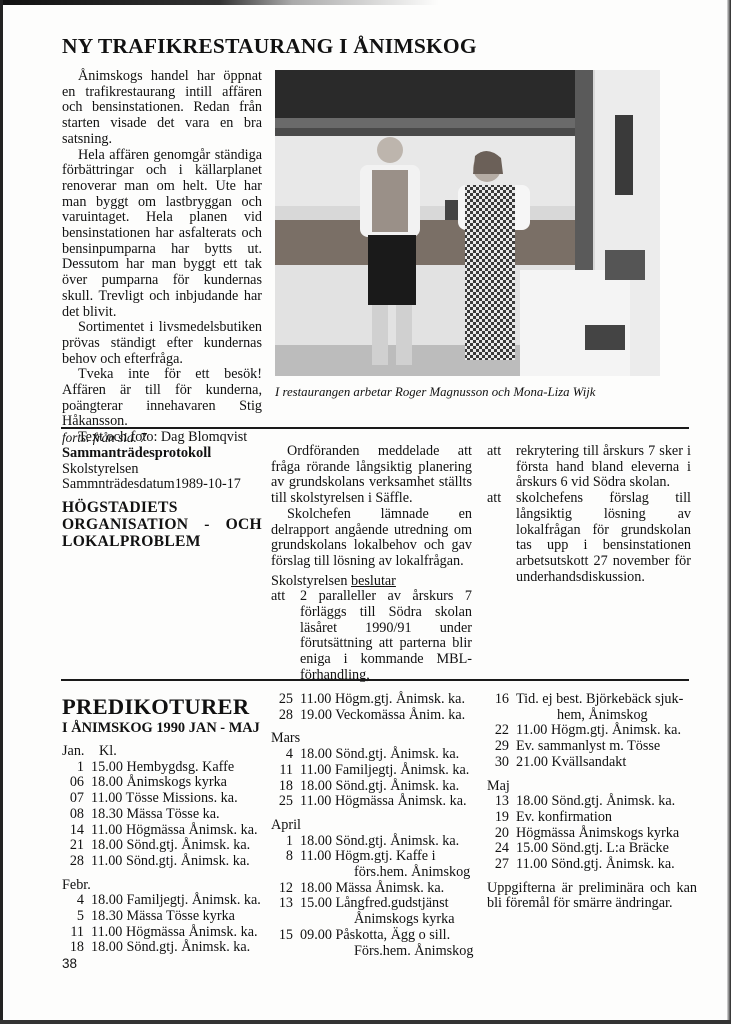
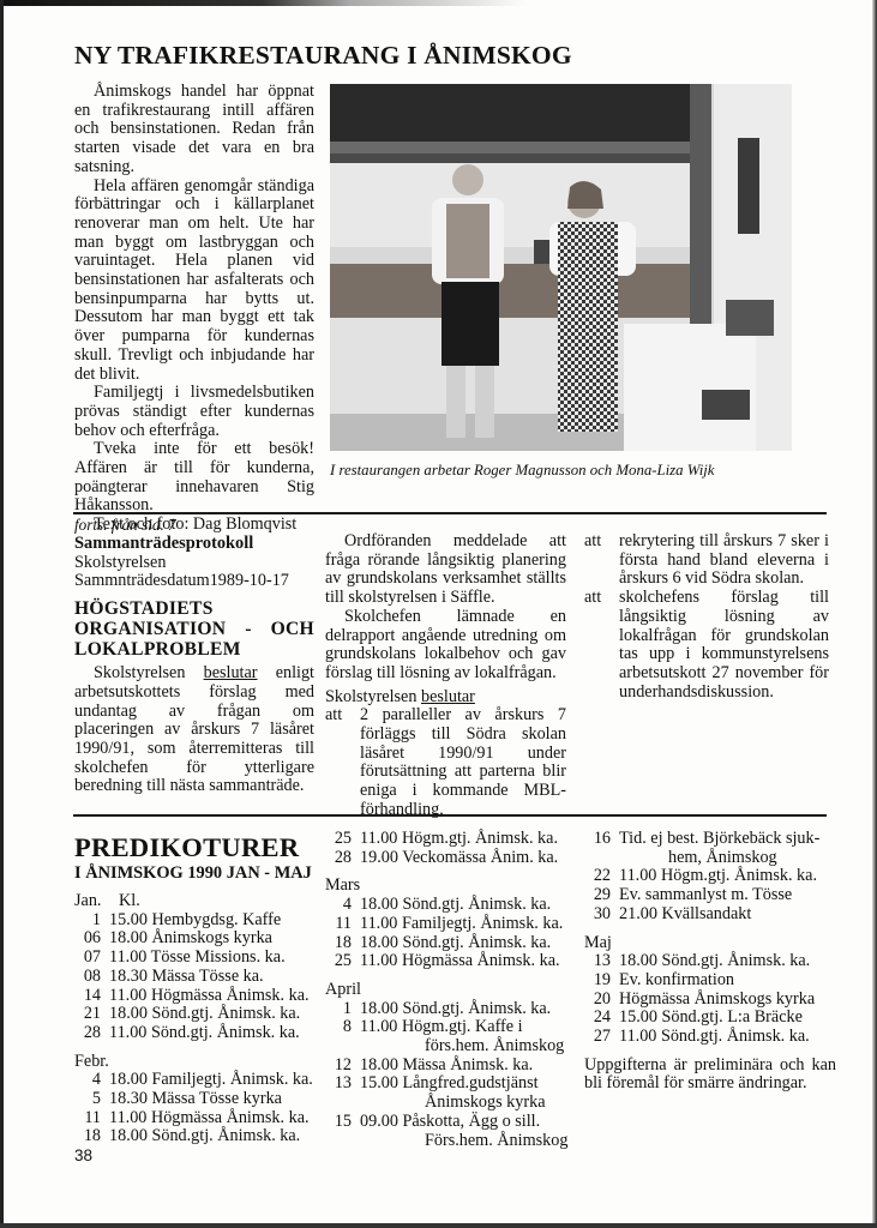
  NY TRAFIKRESTAURANG I ÅNIMSKOG
  Ånimskogs handel har öppnat en trafikrestaurang intill affären och bensinstationen. Redan från starten visade det vara en bra satsning.
  Hela affären genomgår ständiga förbättringar och i källarplanet renoverar man om helt. Ute har man byggt om lastbryggan och varuintaget. Hela planen vid bensinstationen har asfalterats och bensinpumparna har bytts ut. Dessutom har man byggt ett tak över pumparna för kundernas skull. Trevligt och inbjudande har det blivit.
- Sortimentet i livsmedelsbutiken prövas ständigt efter kundernas behov och efterfråga.
+ Familjegtj i livsmedelsbutiken prövas ständigt efter kundernas behov och efterfråga.
  Tveka inte för ett besök! Affären är till för kunderna, poängterar innehavaren Stig Håkansson.
  Text och foto: Dag Blomqvist
  I restaurangen arbetar Roger Magnusson och Mona-Liza Wijk
  forts. från sid. 7
  Sammanträdesprotokoll
  Skolstyrelsen
  Sammnträdesdatum1989-10-17
  HÖGSTADIETS ORGANISATION - OCH LOKALPROBLEM
+ Skolstyrelsen beslutar enligt arbetsutskottets förslag med undantag av frågan om placeringen av årskurs 7 läsåret 1990/91, som återremitteras till skolchefen för ytterligare beredning till nästa sammanträde.
  Ordföranden meddelade att fråga rörande långsiktig planering av grundskolans verksamhet ställts till skolstyrelsen i Säffle.
  Skolchefen lämnade en delrapport angående utredning om grundskolans lokalbehov och gav förslag till lösning av lokalfrågan.
  Skolstyrelsen beslutar
  att
  2 paralleller av årskurs 7 förläggs till Södra skolan läsåret 1990/91 under förutsättning att parterna blir eniga i kommande MBL-förhandling,
  att
  rekrytering till årskurs 7 sker i första hand bland eleverna i årskurs 6 vid Södra skolan.
  att
- skolchefens förslag till långsiktig lösning av lokalfrågan för grundskolan tas upp i bensinstationen arbetsutskott 27 november för underhandsdiskussion.
+ skolchefens förslag till långsiktig lösning av lokalfrågan för grundskolan tas upp i kommunstyrelsens arbetsutskott 27 november för underhandsdiskussion.
  PREDIKOTURER
  I ÅNIMSKOG 1990 JAN - MAJ
  Jan.
  Kl.
  1
  15.00 Hembygdsg. Kaffe
  06
  18.00 Ånimskogs kyrka
  07
  11.00 Tösse Missions. ka.
  08
  18.30 Mässa Tösse ka.
  14
  11.00 Högmässa Ånimsk. ka.
  21
  18.00 Sönd.gtj. Ånimsk. ka.
  28
  11.00 Sönd.gtj. Ånimsk. ka.
  Febr.
  4
  18.00 Familjegtj. Ånimsk. ka.
  5
  18.30 Mässa Tösse kyrka
  11
  11.00 Högmässa Ånimsk. ka.
  18
  18.00 Sönd.gtj. Ånimsk. ka.
  25
  11.00 Högm.gtj. Ånimsk. ka.
  28
  19.00 Veckomässa Ånim. ka.
  Mars
  4
  18.00 Sönd.gtj. Ånimsk. ka.
  11
  11.00 Familjegtj. Ånimsk. ka.
  18
  18.00 Sönd.gtj. Ånimsk. ka.
  25
  11.00 Högmässa Ånimsk. ka.
  April
  1
  18.00 Sönd.gtj. Ånimsk. ka.
  8
  11.00 Högm.gtj. Kaffe i
  förs.hem. Ånimskog
  12
  18.00 Mässa Ånimsk. ka.
  13
  15.00 Långfred.gudstjänst
  Ånimskogs kyrka
  15
  09.00 Påskotta, Ägg o sill.
  Förs.hem. Ånimskog
  16
  Tid. ej best. Björkebäck sjuk-
  hem, Ånimskog
  22
  11.00 Högm.gtj. Ånimsk. ka.
  29
  Ev. sammanlyst m. Tösse
  30
  21.00 Kvällsandakt
  Maj
  13
  18.00 Sönd.gtj. Ånimsk. ka.
  19
  Ev. konfirmation
  20
  Högmässa Ånimskogs kyrka
  24
  15.00 Sönd.gtj. L:a Bräcke
  27
  11.00 Sönd.gtj. Ånimsk. ka.
  Uppgifterna är preliminära och kan bli föremål för smärre ändringar.
  38
